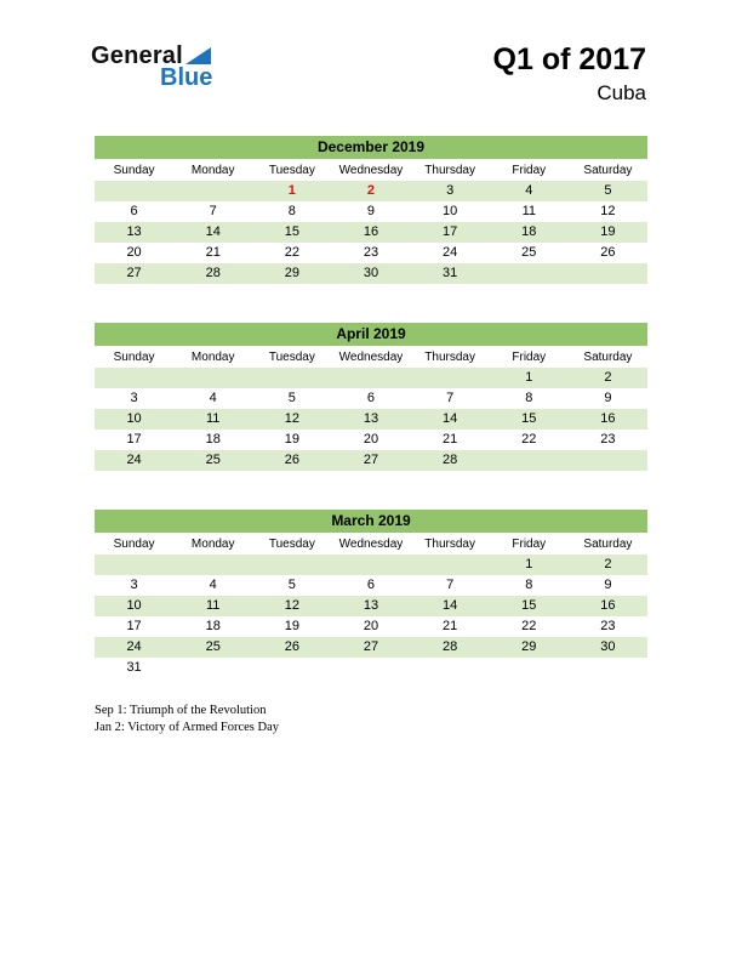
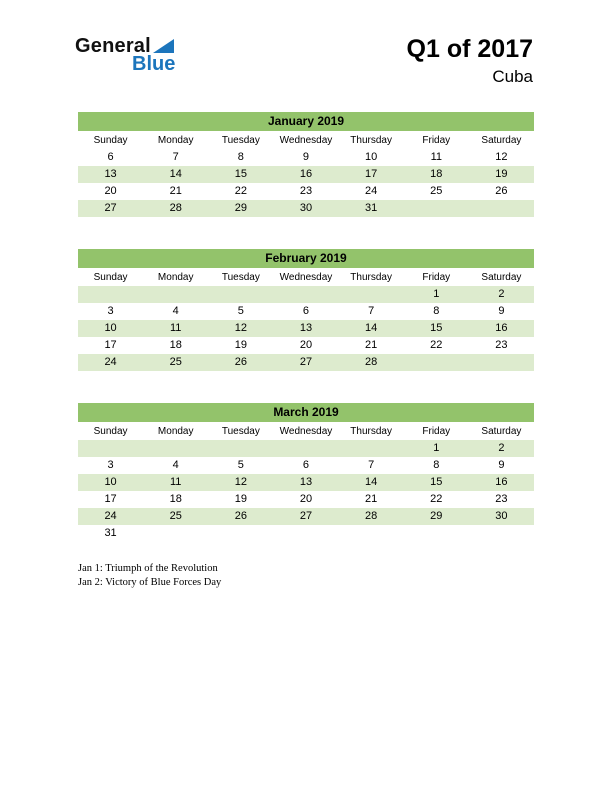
  General
  Blue
  Q1 of 2017
  Cuba
- December 2019
+ January 2019
  Sunday	Monday	Tuesday	Wednesday	Thursday	Friday	Saturday
- 		1	2	3	4	5
  6	7	8	9	10	11	12
  13	14	15	16	17	18	19
  20	21	22	23	24	25	26
  27	28	29	30	31
- April 2019
+ February 2019
  Sunday	Monday	Tuesday	Wednesday	Thursday	Friday	Saturday
  					1	2
  3	4	5	6	7	8	9
  10	11	12	13	14	15	16
  17	18	19	20	21	22	23
  24	25	26	27	28
  March 2019
  Sunday	Monday	Tuesday	Wednesday	Thursday	Friday	Saturday
  					1	2
  3	4	5	6	7	8	9
  10	11	12	13	14	15	16
  17	18	19	20	21	22	23
  24	25	26	27	28	29	30
  31
- Sep 1: Triumph of the Revolution
+ Jan 1: Triumph of the Revolution
- Jan 2: Victory of Armed Forces Day
+ Jan 2: Victory of Blue Forces Day
